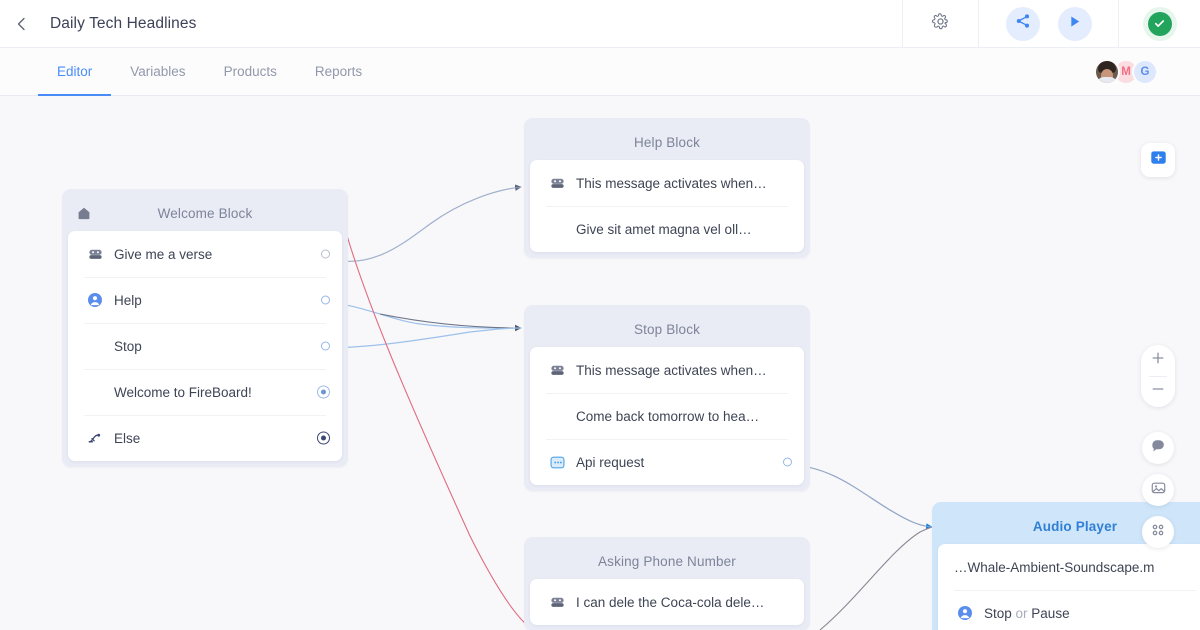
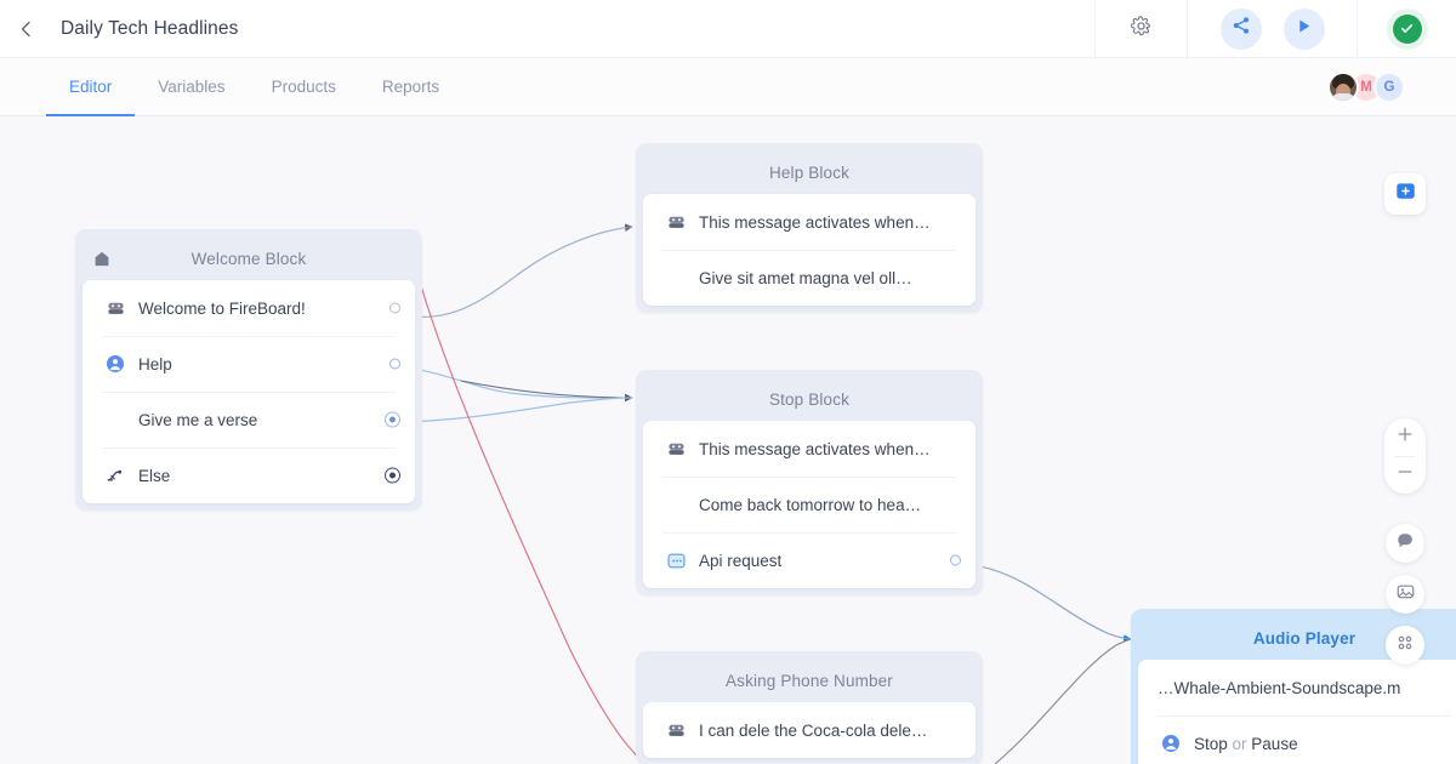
  Daily Tech Headlines
  Editor
  Variables
  Products
  Reports
  M
  G
  Welcome Block
- Give me a verse
+ Welcome to FireBoard!
  Help
- Stop
- Welcome to FireBoard!
+ Give me a verse
  Else
  Help Block
  This message activates when…
  Give sit amet magna vel oll…
  Stop Block
  This message activates when…
  Come back tomorrow to hea…
  Api request
  Asking Phone Number
  I can dele the Coca-cola dele…
  Audio Player
  …Whale-Ambient-Soundscape.m
  Stop or Pause
